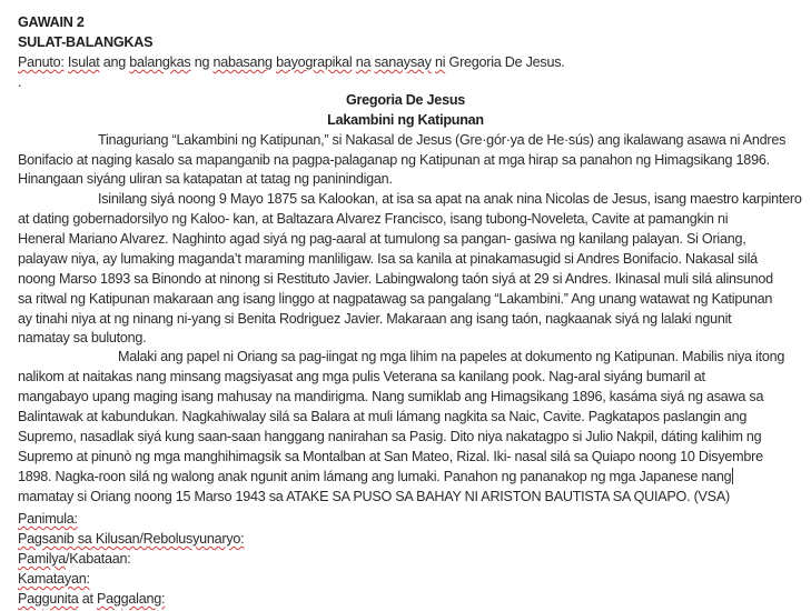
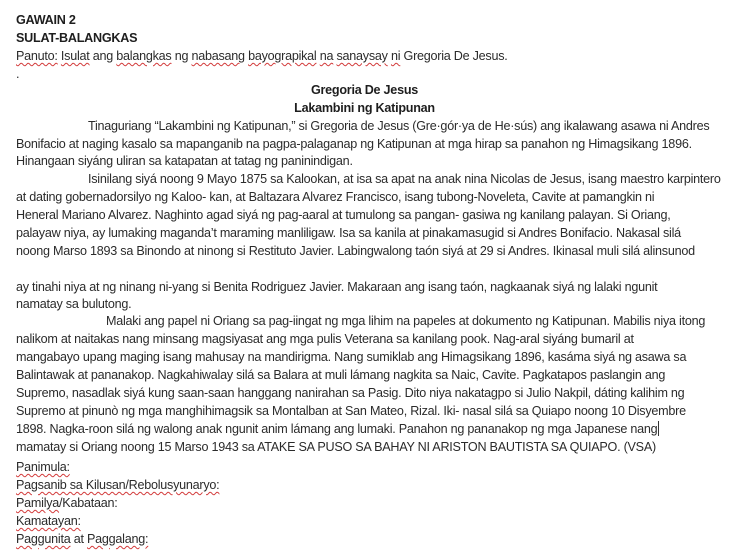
  GAWAIN 2
  SULAT-BALANGKAS
  Panuto: Isulat ang balangkas ng nabasang bayograpikal na sanaysay ni Gregoria De Jesus.
  .
  Gregoria De Jesus
  Lakambini ng Katipunan
- Tinaguriang “Lakambini ng Katipunan,” si Nakasal de Jesus (Gre·gór·ya de He·sús) ang ikalawang asawa ni Andres
+ Tinaguriang “Lakambini ng Katipunan,” si Gregoria de Jesus (Gre·gór·ya de He·sús) ang ikalawang asawa ni Andres
  Bonifacio at naging kasalo sa mapanganib na pagpa-palaganap ng Katipunan at mga hirap sa panahon ng Himagsikang 1896.
  Hinangaan siyáng uliran sa katapatan at tatag ng paninindigan.
  Isinilang siyá noong 9 Mayo 1875 sa Kalookan, at isa sa apat na anak nina Nicolas de Jesus, isang maestro karpintero
  at dating gobernadorsilyo ng Kaloo- kan, at Baltazara Alvarez Francisco, isang tubong-Noveleta, Cavite at pamangkin ni
  Heneral Mariano Alvarez. Naghinto agad siyá ng pag-aaral at tumulong sa pangan- gasiwa ng kanilang palayan. Si Oriang,
  palayaw niya, ay lumaking maganda’t maraming manliligaw. Isa sa kanila at pinakamasugid si Andres Bonifacio. Nakasal silá
  noong Marso 1893 sa Binondo at ninong si Restituto Javier. Labingwalong taón siyá at 29 si Andres. Ikinasal muli silá alinsunod
- sa ritwal ng Katipunan makaraan ang isang linggo at nagpatawag sa pangalang “Lakambini.” Ang unang watawat ng Katipunan
  ay tinahi niya at ng ninang ni-yang si Benita Rodriguez Javier. Makaraan ang isang taón, nagkaanak siyá ng lalaki ngunit
  namatay sa bulutong.
  Malaki ang papel ni Oriang sa pag-iingat ng mga lihim na papeles at dokumento ng Katipunan. Mabilis niya itong
  nalikom at naitakas nang minsang magsiyasat ang mga pulis Veterana sa kanilang pook. Nag-aral siyáng bumaril at
  mangabayo upang maging isang mahusay na mandirigma. Nang sumiklab ang Himagsikang 1896, kasáma siyá ng asawa sa
- Balintawak at kabundukan. Nagkahiwalay silá sa Balara at muli lámang nagkita sa Naic, Cavite. Pagkatapos paslangin ang
+ Balintawak at pananakop. Nagkahiwalay silá sa Balara at muli lámang nagkita sa Naic, Cavite. Pagkatapos paslangin ang
  Supremo, nasadlak siyá kung saan-saan hanggang nanirahan sa Pasig. Dito niya nakatagpo si Julio Nakpil, dáting kalihim ng
  Supremo at pinunò ng mga manghihimagsik sa Montalban at San Mateo, Rizal. Iki- nasal silá sa Quiapo noong 10 Disyembre
  1898. Nagka-roon silá ng walong anak ngunit anim lámang ang lumaki. Panahon ng pananakop ng mga Japanese nang
  mamatay si Oriang noong 15 Marso 1943 sa ATAKE SA PUSO SA BAHAY NI ARISTON BAUTISTA SA QUIAPO. (VSA)
  Panimula:
  Pagsanib sa Kilusan/Rebolusyunaryo:
  Pamilya/Kabataan:
  Kamatayan:
  Paggunita at Paggalang:
